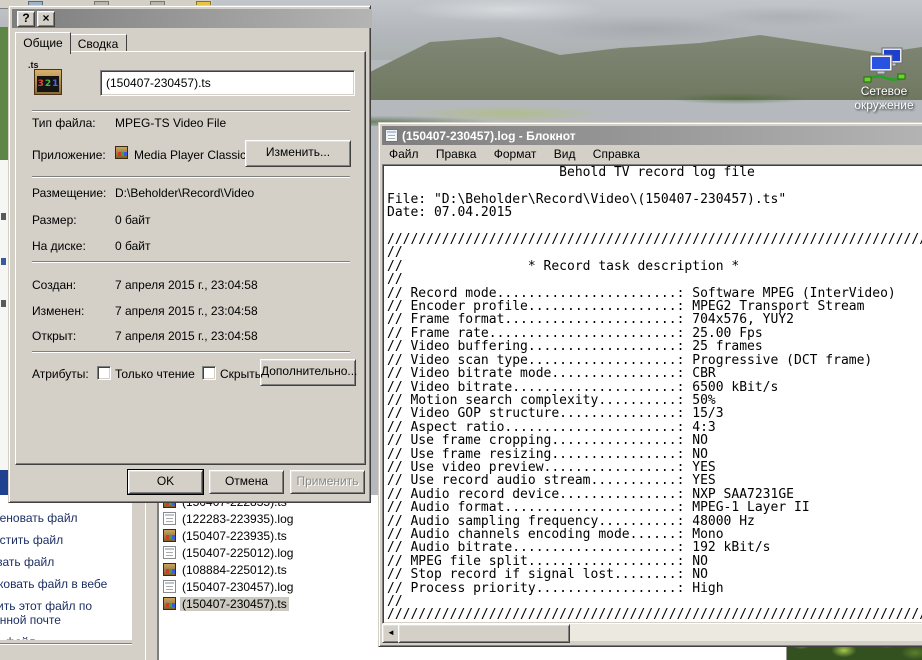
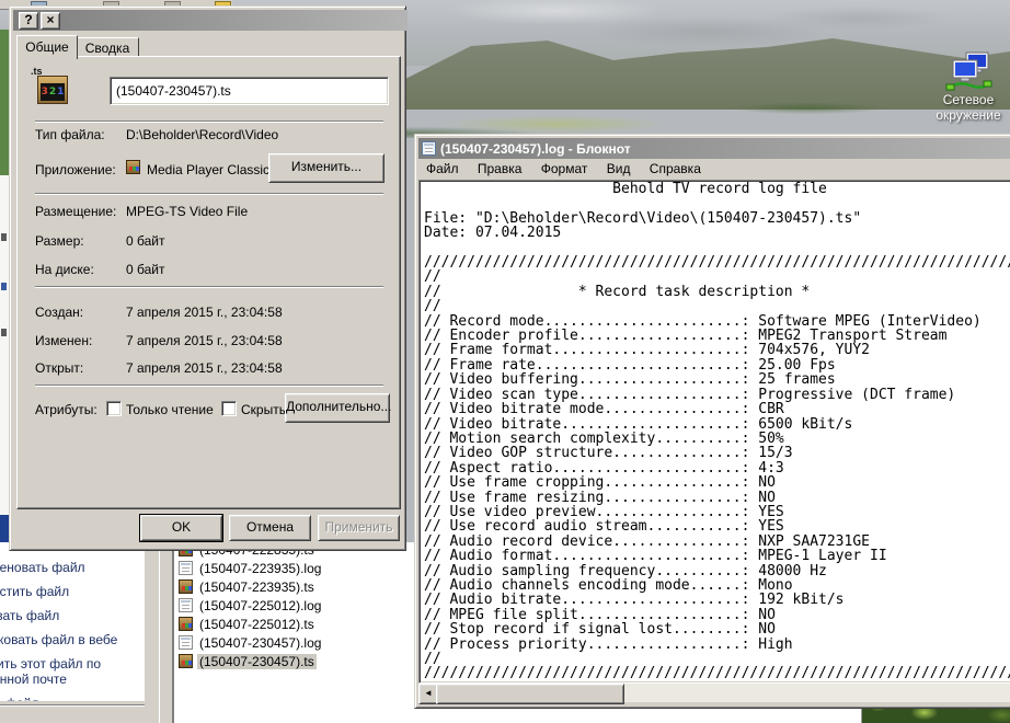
  Сетевое
  окружение
  ковать файл в вебе
- (122283-223935).log
+ (150407-223935).log
  (150407-223935).ts
  (150407-225012).log
- (108884-225012).ts
+ (150407-225012).ts
  (150407-230457).log
  (150407-230457).ts
  (150407-230457).log - Блокнот
  Файл Правка Формат Вид Справка
  Behold TV record log file
  File: "D:\Beholder\Record\Video\(150407-230457).ts"
  Date: 07.04.2015
  //
  // * Record task description *
  //
  // Record mode.......................: Software MPEG (InterVideo)
  // Encoder profile...................: MPEG2 Transport Stream
  // Frame format......................: 704x576, YUY2
  // Frame rate........................: 25.00 Fps
  // Video buffering...................: 25 frames
  // Video scan type...................: Progressive (DCT frame)
  // Video bitrate mode................: CBR
  // Video bitrate.....................: 6500 kBit/s
  // Motion search complexity..........: 50%
  // Video GOP structure...............: 15/3
  // Aspect ratio......................: 4:3
  // Use frame cropping................: NO
  // Use frame resizing................: NO
  // Use video preview.................: YES
  // Use record audio stream...........: YES
  // Audio record device...............: NXP SAA7231GE
  // Audio format......................: MPEG-1 Layer II
  // Audio sampling frequency..........: 48000 Hz
  // Audio channels encoding mode......: Mono
  // Audio bitrate.....................: 192 kBit/s
  // MPEG file split...................: NO
  // Stop record if signal lost........: NO
  // Process priority..................: High
  //
  ◄
  ?
  ×
  Сводка
  Общие
  .ts
  3
  2
  1
  (150407-230457).ts
  Тип файла:
- MPEG-TS Video File
+ D:\Beholder\Record\Video
  Приложение:
  Media Player Classic
  Изменить...
  Размещение:
- D:\Beholder\Record\Video
+ MPEG-TS Video File
  Размер:
  0 байт
  На диске:
  0 байт
  Создан:
  7 апреля 2015 г., 23:04:58
  Изменен:
  7 апреля 2015 г., 23:04:58
  Открыт:
  7 апреля 2015 г., 23:04:58
  Атрибуты:
  Только чтение
  Скрыт
  Дополнительно...
  OK
  Отмена
  Применить
